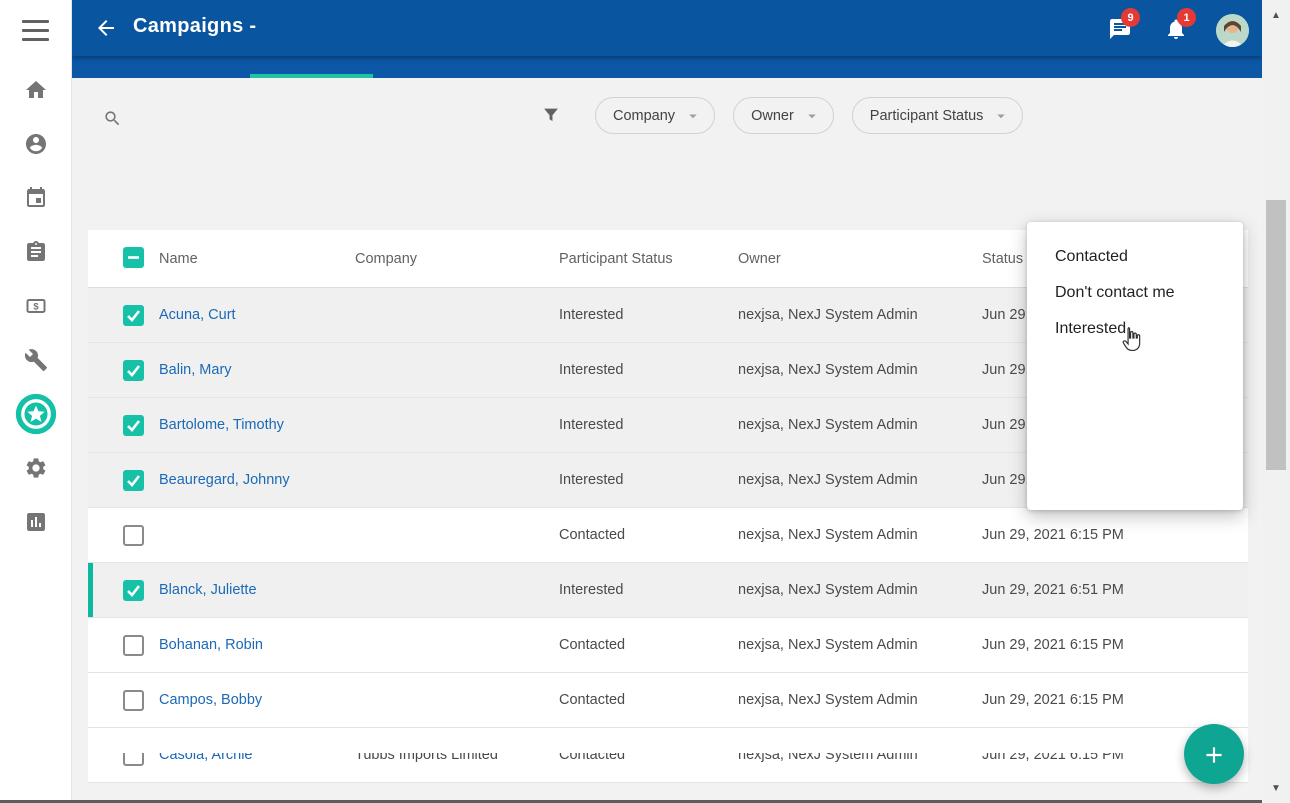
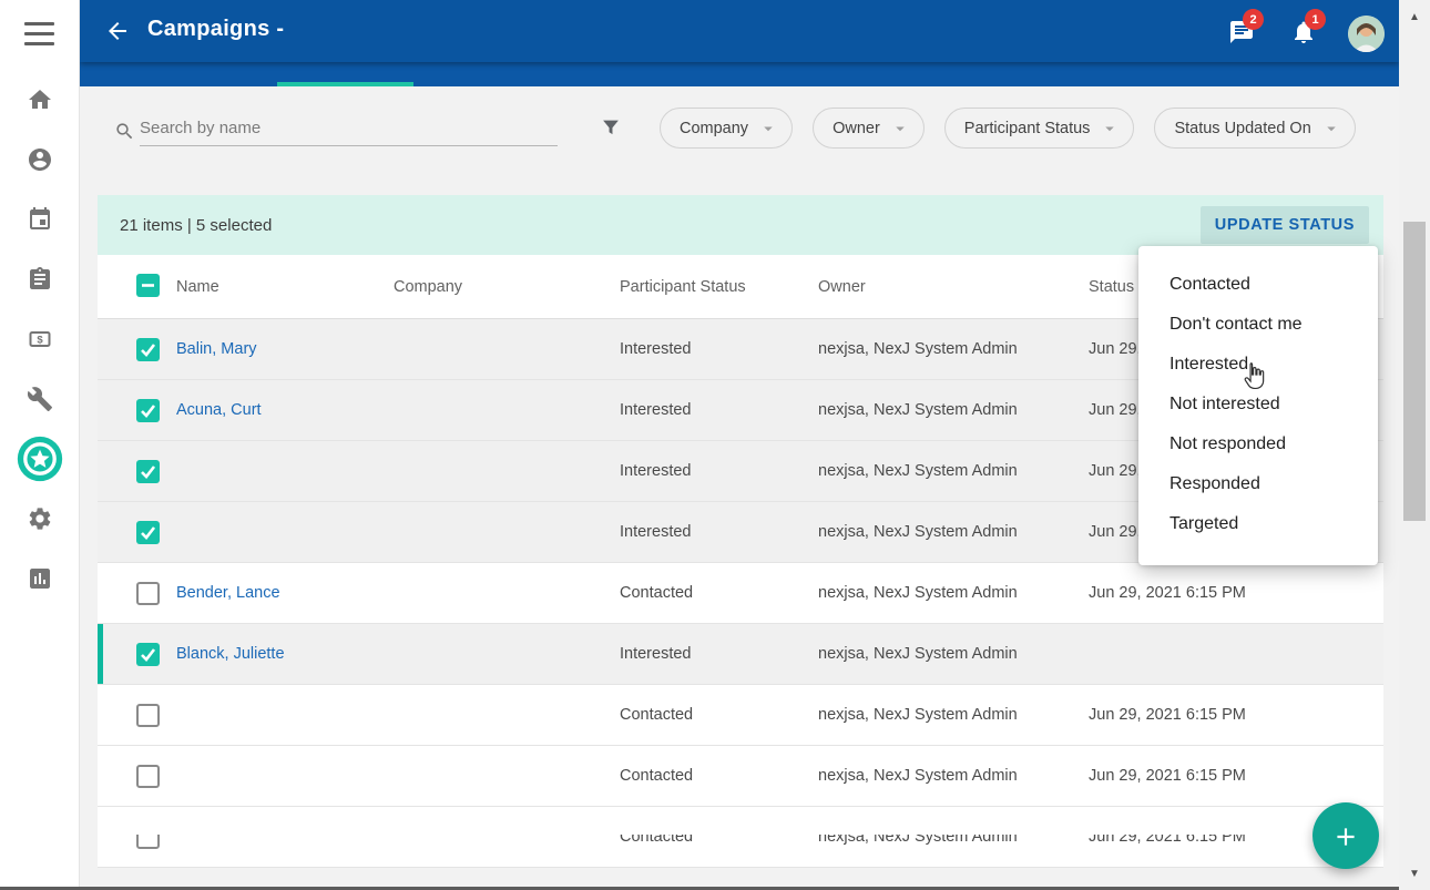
  $
  Campaigns -
- 9
+ 2
  1
+ Search by name
  Company
  Owner
  Participant Status
+ Status Updated On
+ 21 items | 5 selected
+ UPDATE STATUS
  Name
  Company
  Participant Status
  Owner
- Acuna, Curt
+ Balin, Mary
  Interested
  nexjsa, NexJ System Admin
  Jun 29
- Balin, Mary
+ Acuna, Curt
  Interested
  nexjsa, NexJ System Admin
  Jun 29
- Bartolome, Timothy
  Interested
  nexjsa, NexJ System Admin
  Jun 29
- Beauregard, Johnny
  Interested
  nexjsa, NexJ System Admin
  Jun 29
+ Bender, Lance
  Contacted
  nexjsa, NexJ System Admin
  Jun 29, 2021 6:15 PM
  Blanck, Juliette
  Interested
  nexjsa, NexJ System Admin
- Jun 29, 2021 6:51 PM
- Bohanan, Robin
  Contacted
  nexjsa, NexJ System Admin
  Jun 29, 2021 6:15 PM
- Campos, Bobby
  Contacted
  nexjsa, NexJ System Admin
  Jun 29, 2021 6:15 PM
- Casola, Archie
- Tubbs Imports Limited
  Contacted
  nexjsa, NexJ System Admin
  Jun 29, 2021 6:15 PM
  Contacted
  Don't contact me
  Interested
+ Not interested
+ Not responded
+ Responded
+ Targeted
  ▲
  ▼
